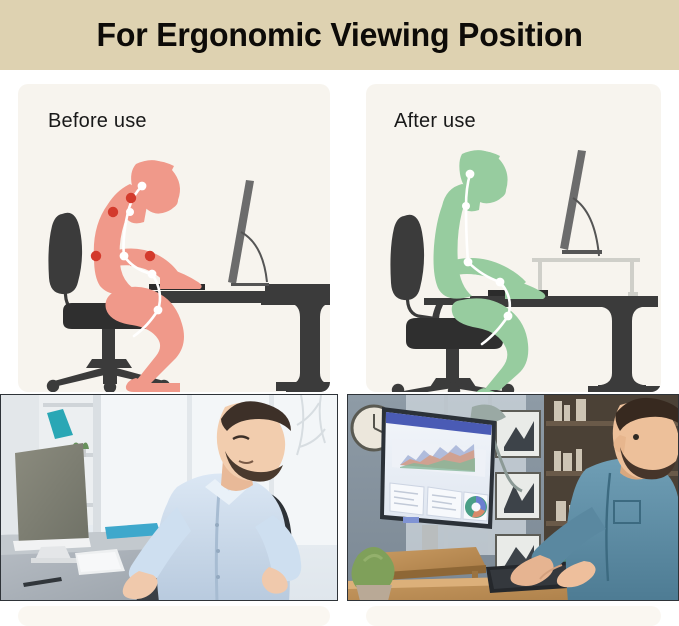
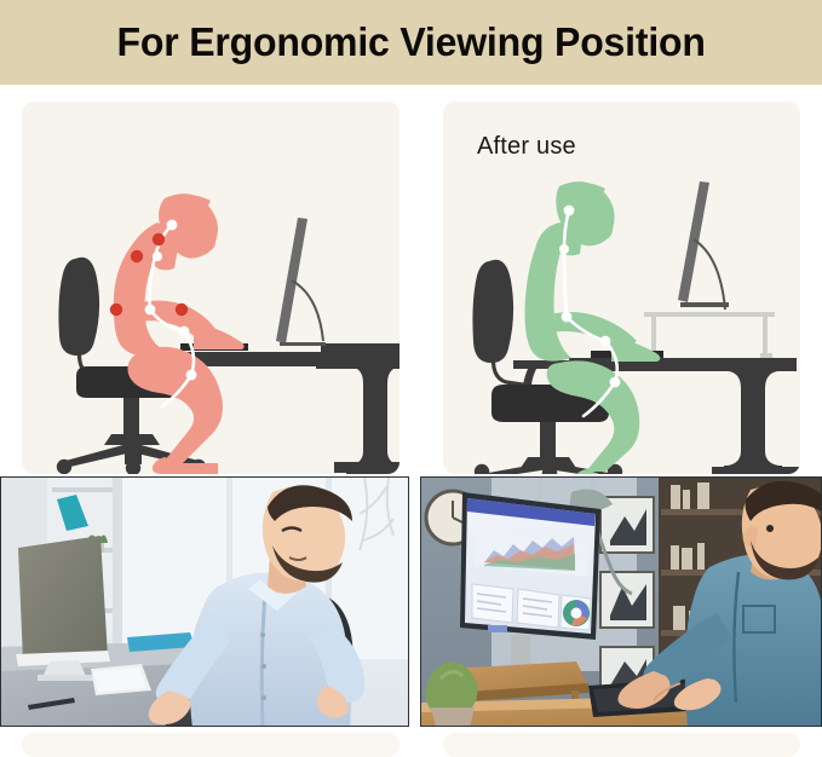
  For Ergonomic Viewing Position
- Before use
  After use
